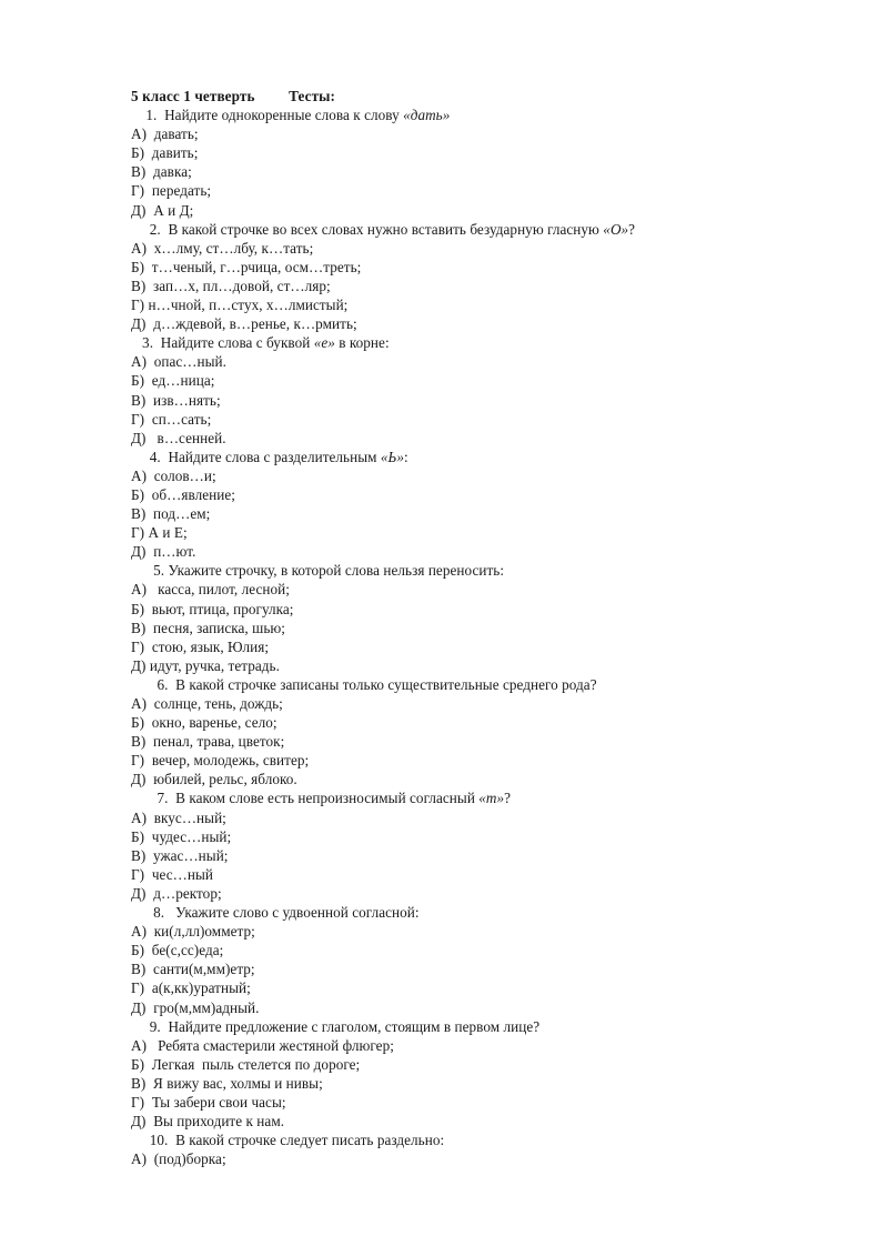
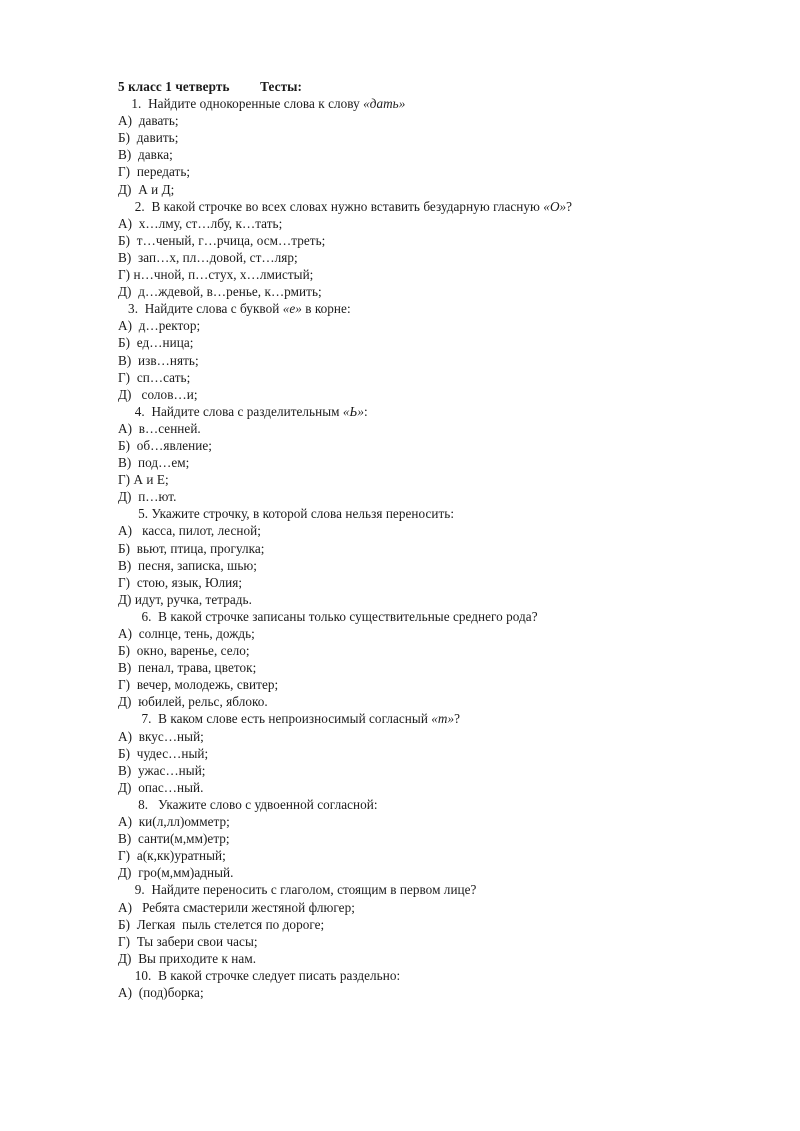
  5 класс 1 четверть Тесты:
  1. Найдите однокоренные слова к слову «дать»
  А) давать;
  Б) давить;
  В) давка;
  Г) передать;
  Д) А и Д;
  2. В какой строчке во всех словах нужно вставить безударную гласную «О»?
  А) х…лму, ст…лбу, к…тать;
  Б) т…ченый, г…рчица, осм…треть;
  В) зап…х, пл…довой, ст…ляр;
  Г) н…чной, п…стух, х…лмистый;
  Д) д…ждевой, в…ренье, к…рмить;
  3. Найдите слова с буквой «е» в корне:
- А) опас…ный.
+ А) д…ректор;
  Б) ед…ница;
  В) изв…нять;
  Г) сп…сать;
- Д) в…сенней.
+ Д) солов…и;
  4. Найдите слова с разделительным «Ь»:
- А) солов…и;
+ А) в…сенней.
  Б) об…явление;
  В) под…ем;
  Г) А и Е;
  Д) п…ют.
  5. Укажите строчку, в которой слова нельзя переносить:
  А) касса, пилот, лесной;
  Б) вьют, птица, прогулка;
  В) песня, записка, шью;
  Г) стою, язык, Юлия;
  Д) идут, ручка, тетрадь.
  6. В какой строчке записаны только существительные среднего рода?
  А) солнце, тень, дождь;
  Б) окно, варенье, село;
  В) пенал, трава, цветок;
  Г) вечер, молодежь, свитер;
  Д) юбилей, рельс, яблоко.
  7. В каком слове есть непроизносимый согласный «т»?
  А) вкус…ный;
  Б) чудес…ный;
  В) ужас…ный;
- Г) чес…ный
- Д) д…ректор;
+ Д) опас…ный.
  8. Укажите слово с удвоенной согласной:
  А) ки(л,лл)омметр;
- Б) бе(с,сс)еда;
  В) санти(м,мм)етр;
  Г) а(к,кк)уратный;
  Д) гро(м,мм)адный.
- 9. Найдите предложение с глаголом, стоящим в первом лице?
+ 9. Найдите переносить с глаголом, стоящим в первом лице?
  А) Ребята смастерили жестяной флюгер;
  Б) Легкая пыль стелется по дороге;
- В) Я вижу вас, холмы и нивы;
  Г) Ты забери свои часы;
  Д) Вы приходите к нам.
  10. В какой строчке следует писать раздельно:
  А) (под)борка;
